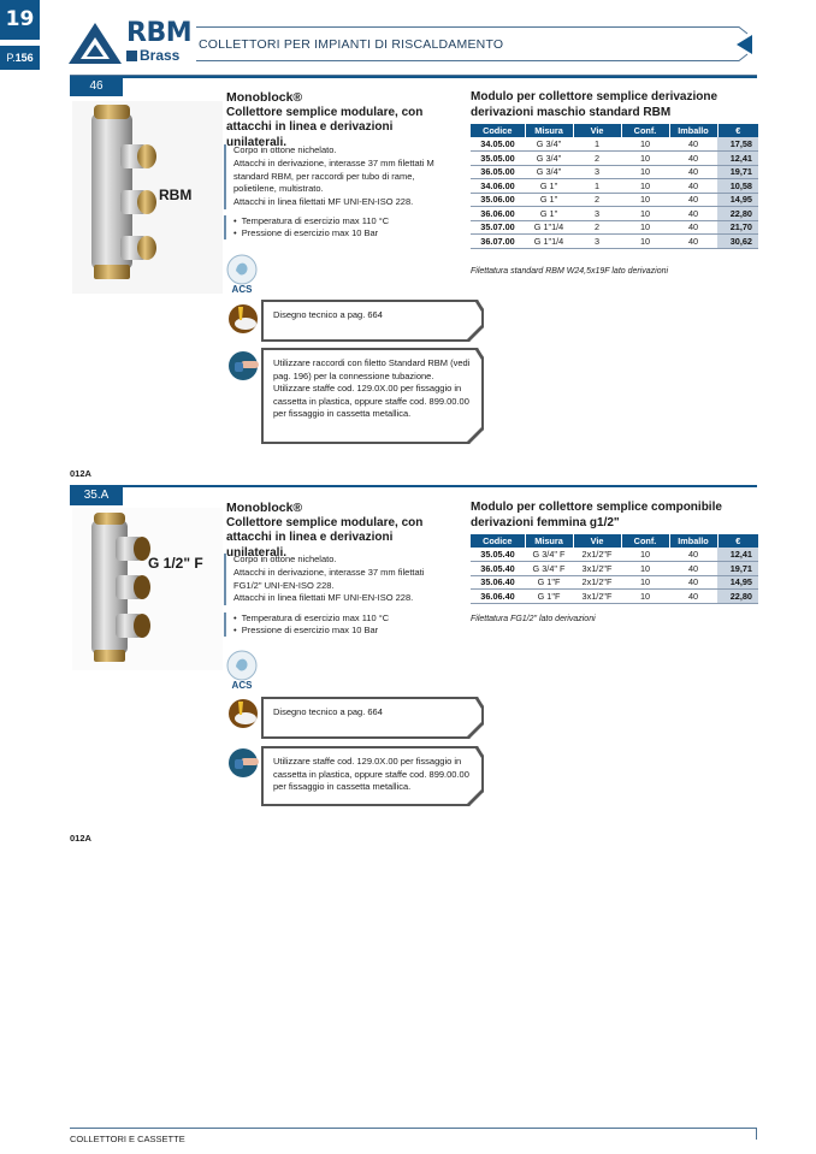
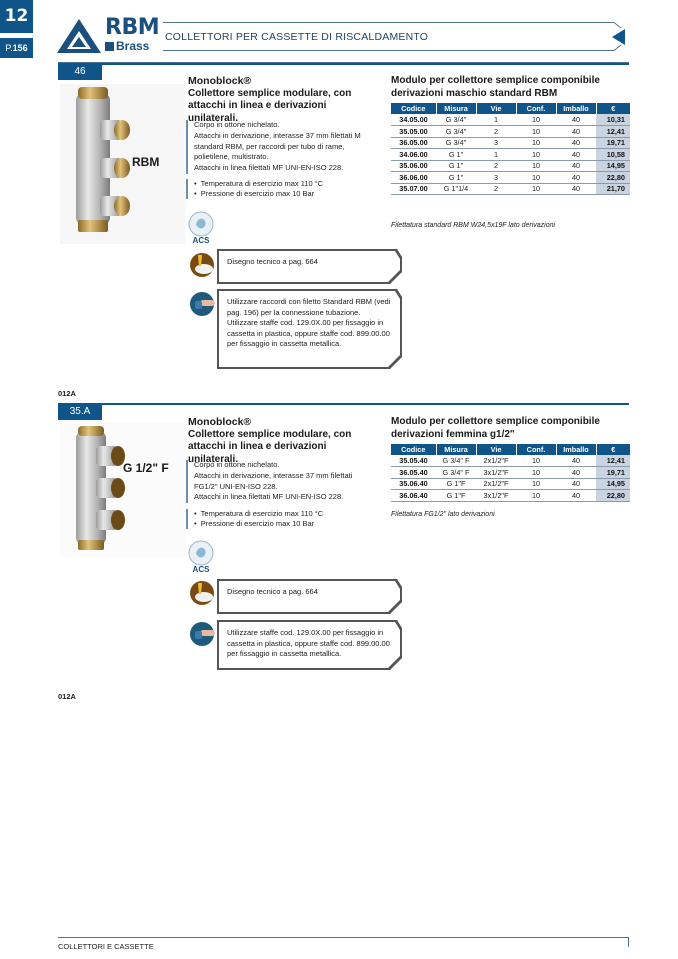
- 19
+ 12
  P.156
  RBM
  Brass
- COLLETTORI PER IMPIANTI DI RISCALDAMENTO
+ COLLETTORI PER CASSETTE DI RISCALDAMENTO
  46
  RBM
  Monoblock®
  Collettore semplice modulare, con attacchi in linea e derivazioni unilaterali.
  Corpo in ottone nichelato.
  Attacchi in derivazione, interasse 37 mm filettati M standard RBM, per raccordi per tubo di rame, polietilene, multistrato.
  Attacchi in linea filettati MF UNI-EN-ISO 228.
  • Temperatura di esercizio max 110 °C
  • Pressione di esercizio max 10 Bar
  ACS
  Disegno tecnico a pag. 664
  Utilizzare raccordi con filetto Standard RBM (vedi pag. 196) per la connessione tubazione.
  Utilizzare staffe cod. 129.0X.00 per fissaggio in cassetta in plastica, oppure staffe cod. 899.00.00 per fissaggio in cassetta metallica.
  012A
- Modulo per collettore semplice derivazione derivazioni maschio standard RBM
+ Modulo per collettore semplice componibile derivazioni maschio standard RBM
  Codice	Misura	Vie	Conf.	Imballo	€
- 34.05.00	G 3/4"	1	10	40	17,58
+ 34.05.00	G 3/4"	1	10	40	10,31
  35.05.00	G 3/4"	2	10	40	12,41
  36.05.00	G 3/4"	3	10	40	19,71
  34.06.00	G 1"	1	10	40	10,58
  35.06.00	G 1"	2	10	40	14,95
  36.06.00	G 1"	3	10	40	22,80
  35.07.00	G 1"1/4	2	10	40	21,70
- 36.07.00	G 1"1/4	3	10	40	30,62
  35.A
  G 1/2" F
  Monoblock®
  Collettore semplice modulare, con attacchi in linea e derivazioni unilaterali.
  Corpo in ottone nichelato.
  Attacchi in derivazione, interasse 37 mm filettati FG1/2" UNI-EN-ISO 228.
  Attacchi in linea filettati MF UNI-EN-ISO 228.
  • Temperatura di esercizio max 110 °C
  • Pressione di esercizio max 10 Bar
  ACS
  Disegno tecnico a pag. 664
  Utilizzare staffe cod. 129.0X.00 per fissaggio in cassetta in plastica, oppure staffe cod. 899.00.00 per fissaggio in cassetta metallica.
  012A
  Modulo per collettore semplice componibile derivazioni femmina g1/2"
  Codice	Misura	Vie	Conf.	Imballo	€
  35.05.40	G 3/4" F	2x1/2"F	10	40	12,41
  36.05.40	G 3/4" F	3x1/2"F	10	40	19,71
  35.06.40	G 1"F	2x1/2"F	10	40	14,95
  36.06.40	G 1"F	3x1/2"F	10	40	22,80
  COLLETTORI E CASSETTE
